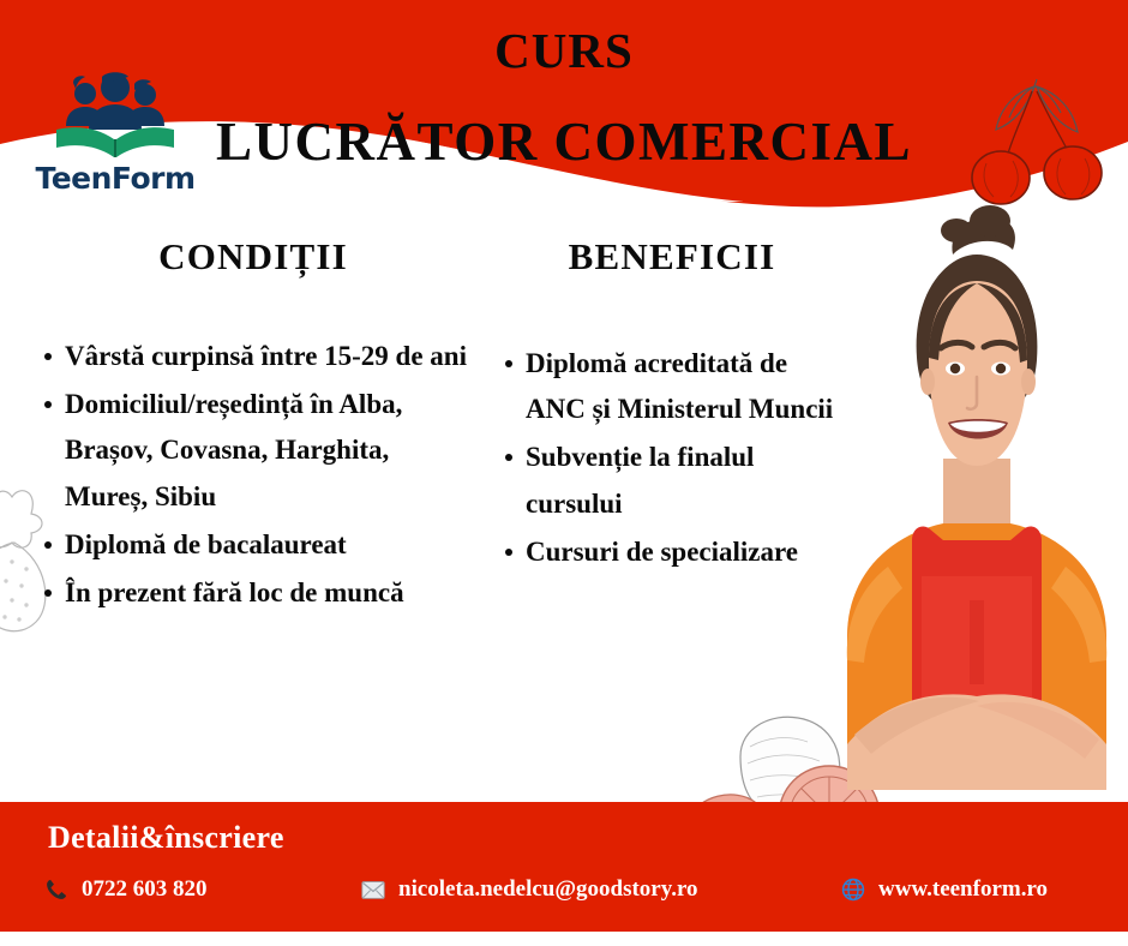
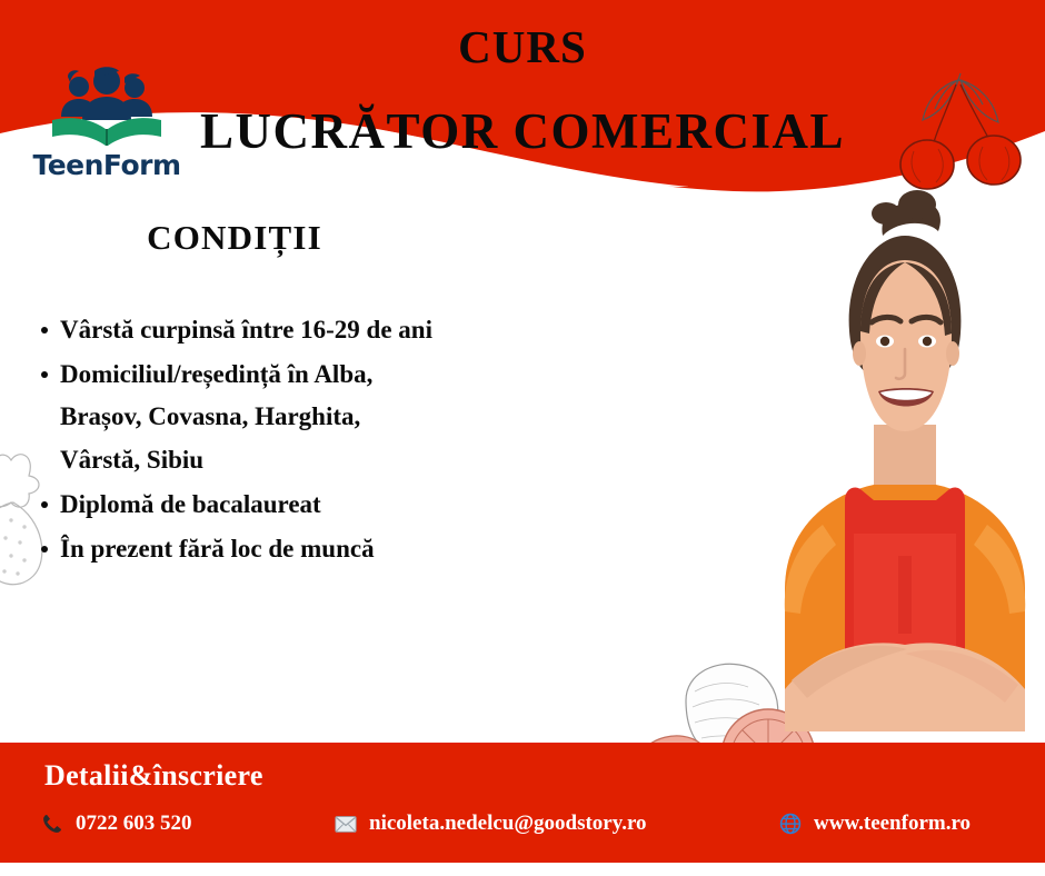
  TeenForm
  CURS
  LUCRĂTOR COMERCIAL
  CONDIȚII
- Vârstă curpinsă între 15-29 de ani
+ Vârstă curpinsă între 16-29 de ani
- Domiciliul/reședință în Alba, Brașov, Covasna, Harghita, Mureș, Sibiu
+ Domiciliul/reședință în Alba, Brașov, Covasna, Harghita, Vârstă, Sibiu
  Diplomă de bacalaureat
  În prezent fără loc de muncă
- BENEFICII
- Diplomă acreditată de ANC și Ministerul Muncii
- Subvenție la finalul cursului
- Cursuri de specializare
  Detalii&înscriere
- 0722 603 820
+ 0722 603 520
  nicoleta.nedelcu@goodstory.ro
  www.teenform.ro
